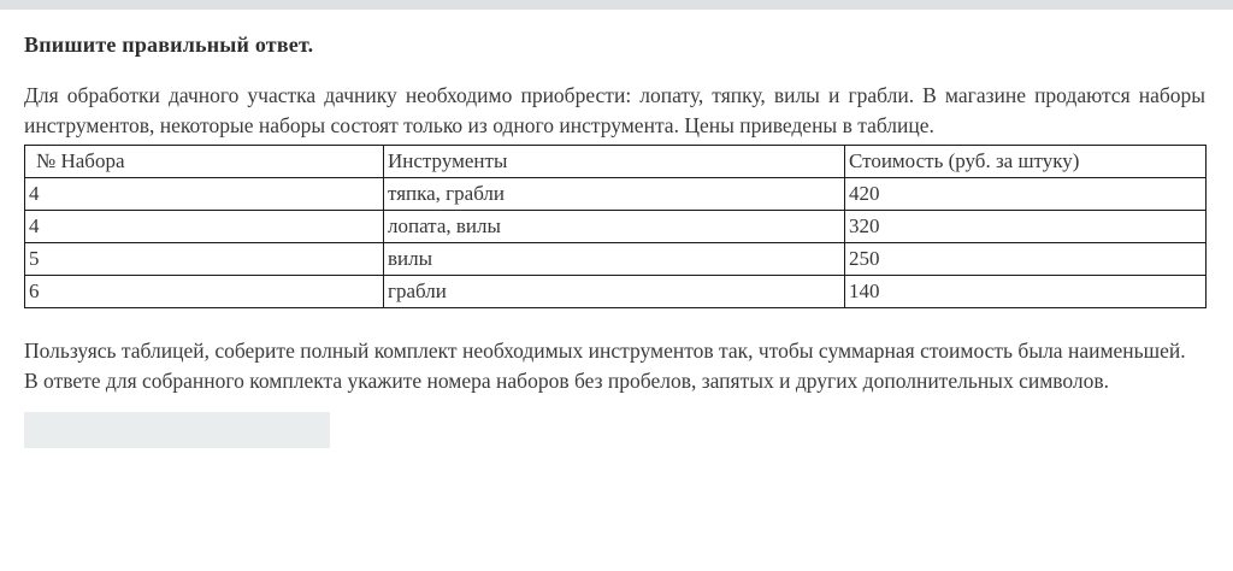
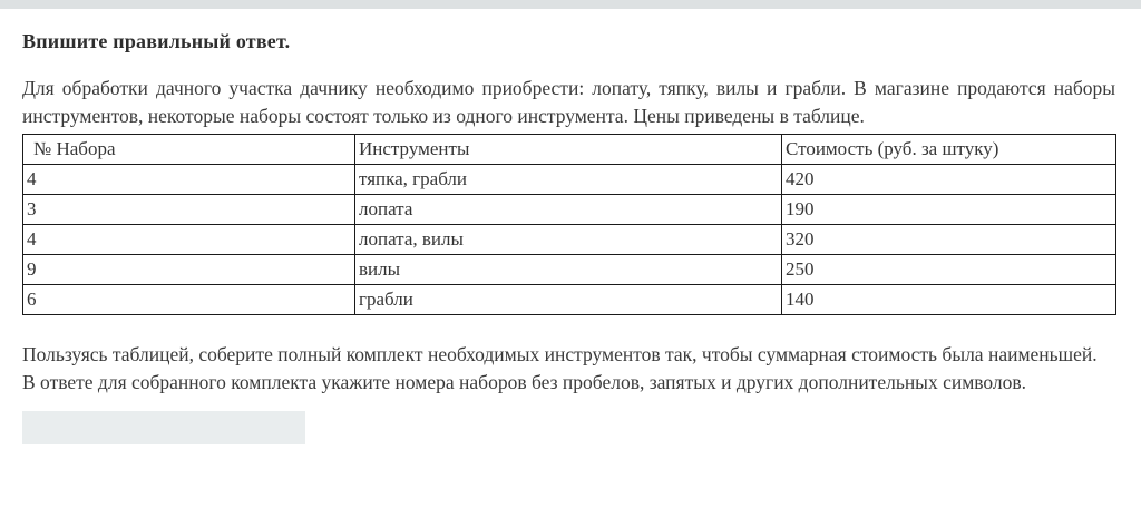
  Впишите правильный ответ.
  Для обработки дачного участка дачнику необходимо приобрести: лопату, тяпку, вилы и грабли. В магазине продаются наборы инструментов, некоторые наборы состоят только из одного инструмента. Цены приведены в таблице.
  № Набора	Инструменты	Стоимость (руб. за штуку)
  4	тяпка, грабли	420
+ 3	лопата	190
  4	лопата, вилы	320
- 5	вилы	250
+ 9	вилы	250
  6	грабли	140
  Пользуясь таблицей, соберите полный комплект необходимых инструментов так, чтобы суммарная стоимость была наименьшей.
  В ответе для собранного комплекта укажите номера наборов без пробелов, запятых и других дополнительных символов.
